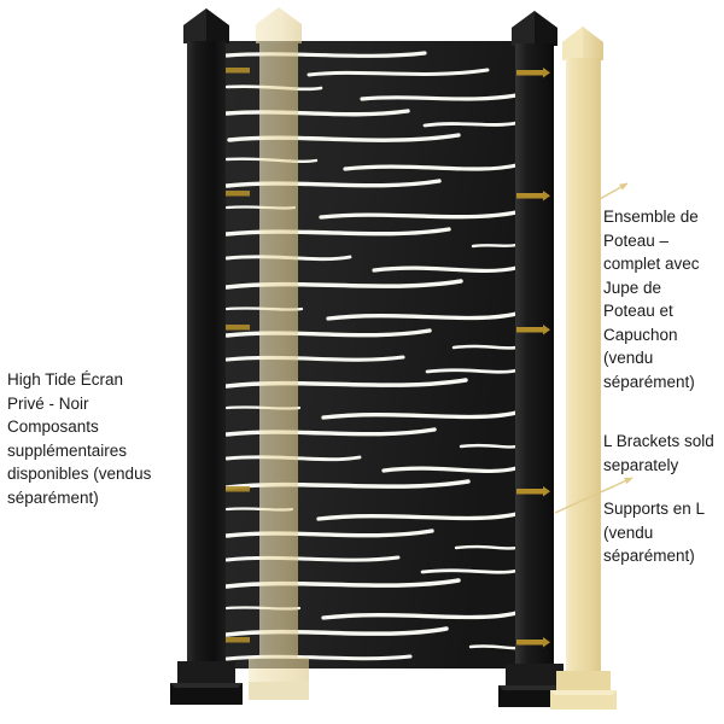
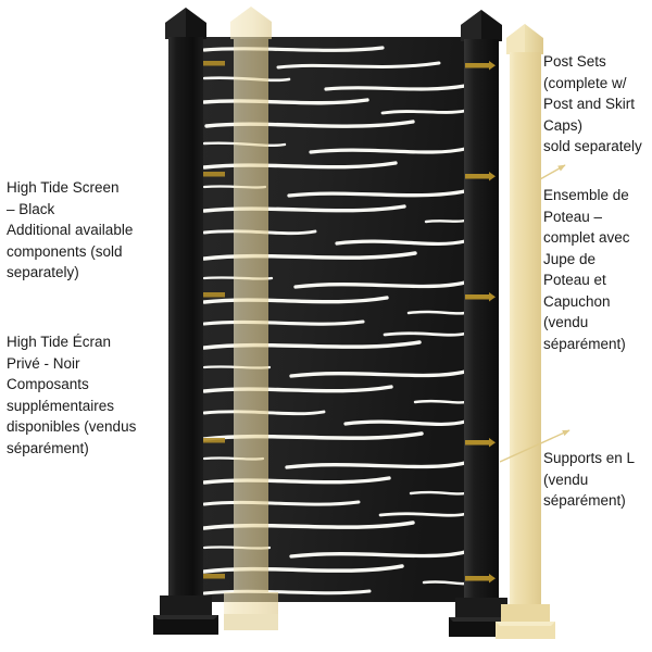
+ High Tide Screen
+ – Black
+ Additional available
+ components (sold
+ separately)
  High Tide Écran
  Privé - Noir
  Composants
  supplémentaires
  disponibles (vendus
  séparément)
+ Post Sets
+ (complete w/
+ Post and Skirt
+ Caps)
+ sold separately
  Ensemble de
  Poteau –
  complet avec
  Jupe de
  Poteau et
  Capuchon
  (vendu
  séparément)
- L Brackets sold
- separately
  Supports en L
  (vendu
  séparément)
